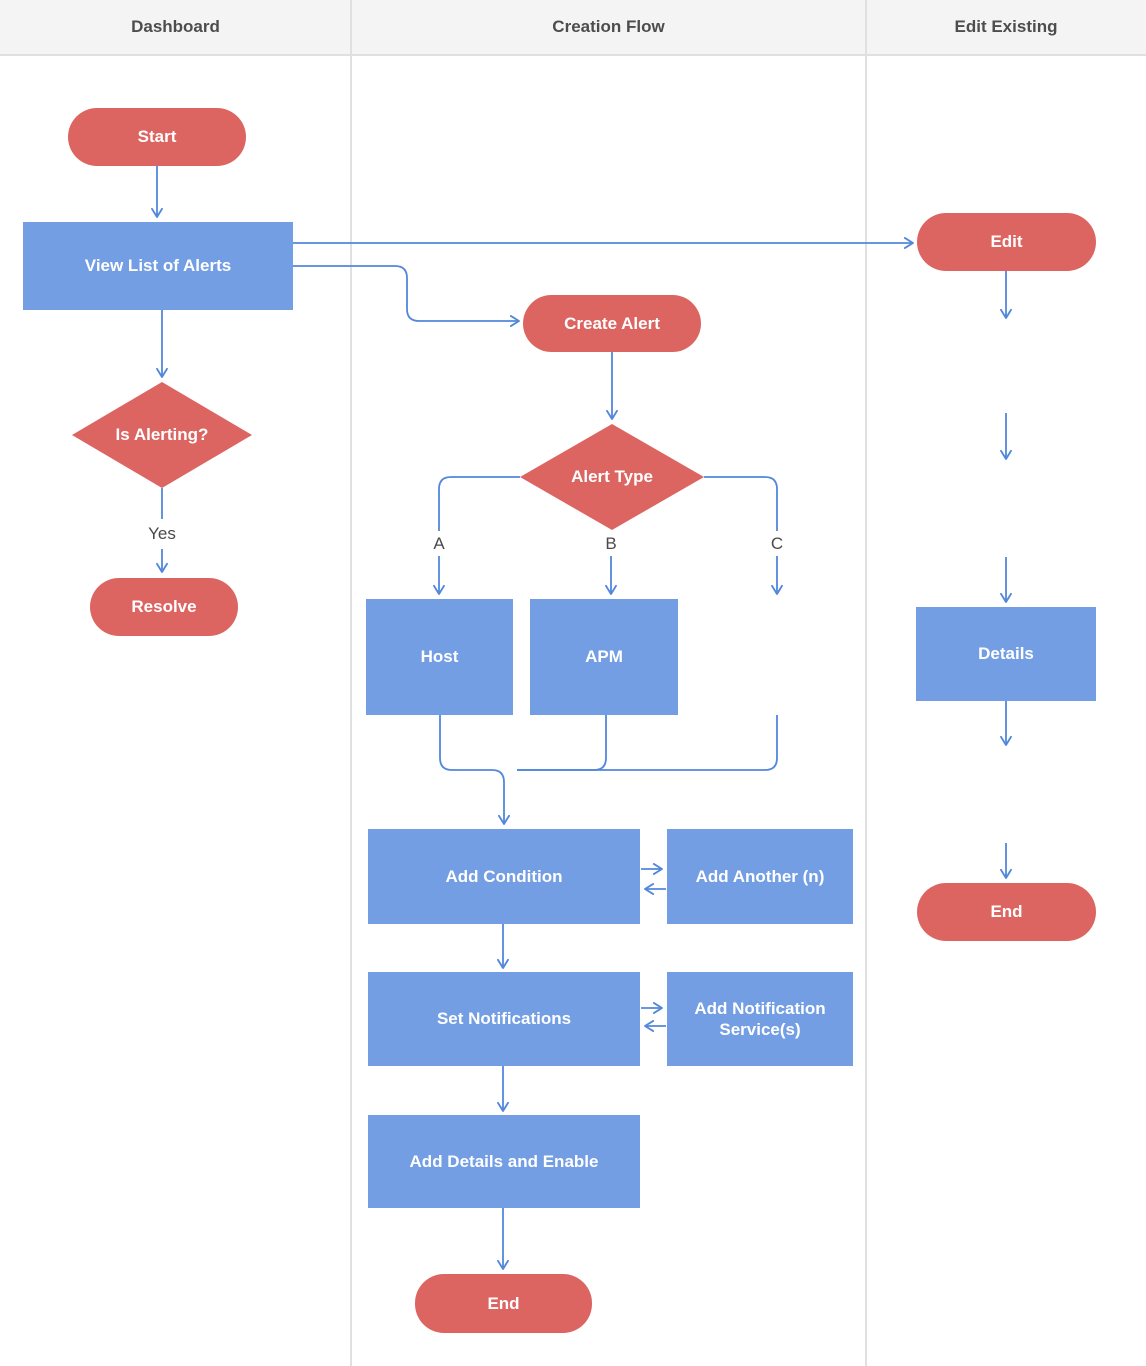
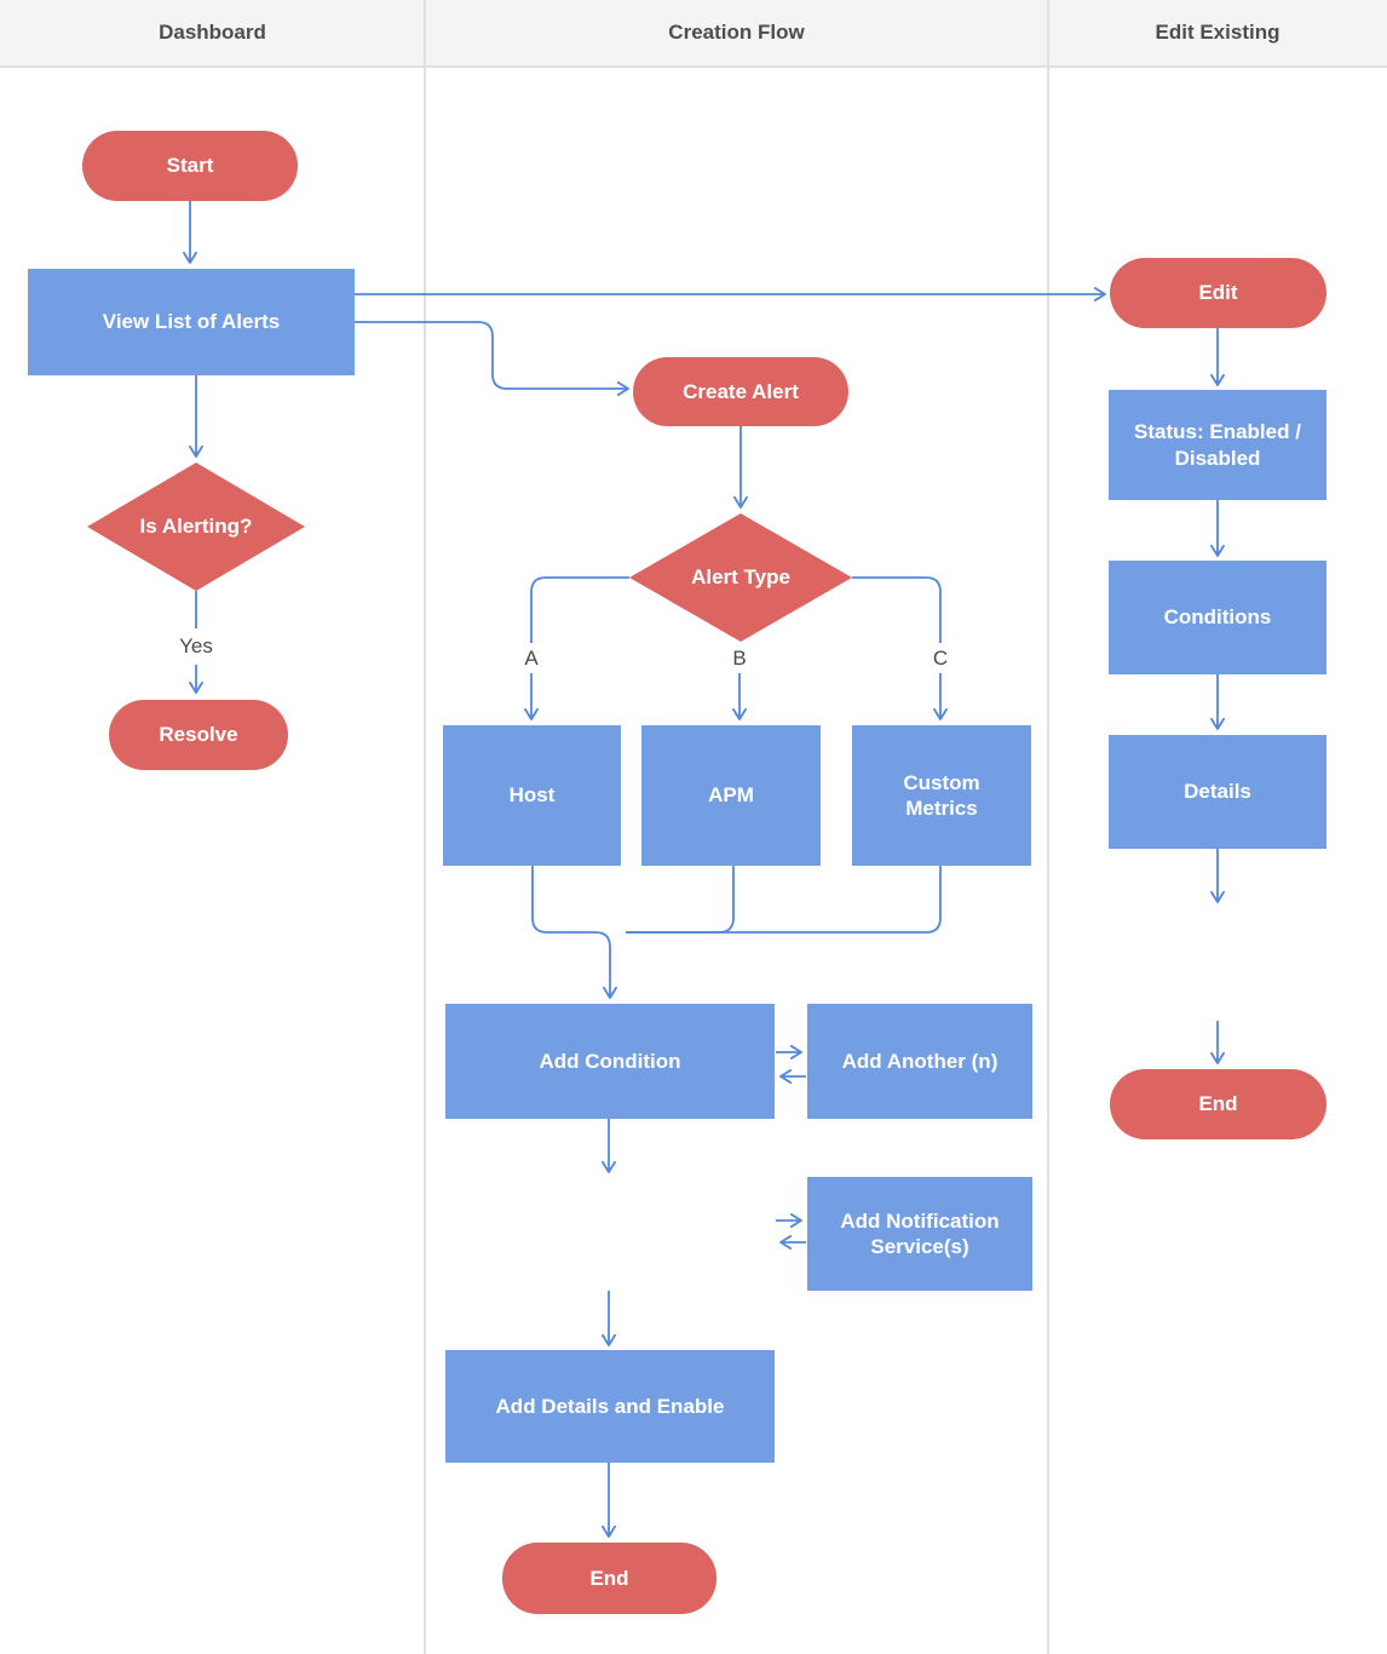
  Dashboard
  Creation Flow
  Edit Existing
  Yes
  A
  B
  C
  Start
  View List of Alerts
  Is Alerting?
  Resolve
  Create Alert
  Alert Type
  Host
  APM
+ Custom Metrics
  Add Condition
  Add Another (n)
- Set Notifications
  Add Notification Service(s)
  Add Details and Enable
  End
  Edit
+ Status: Enabled / Disabled
+ Conditions
  Details
  End
